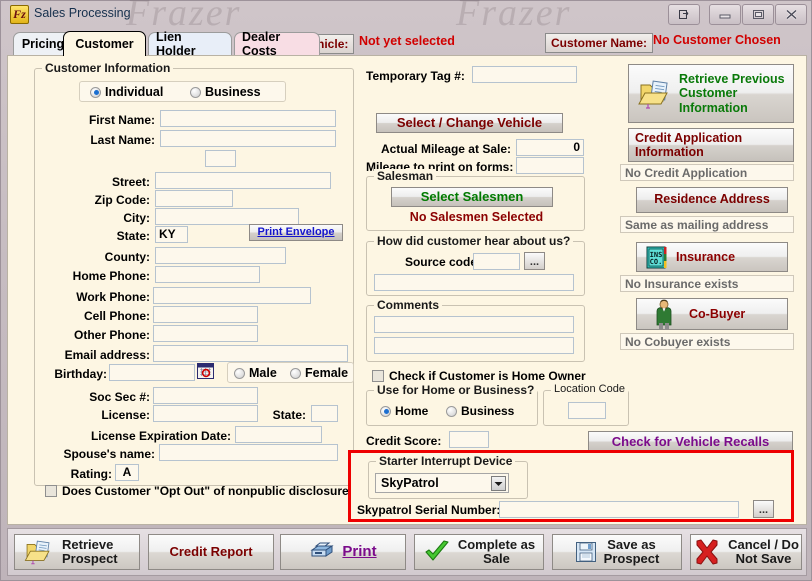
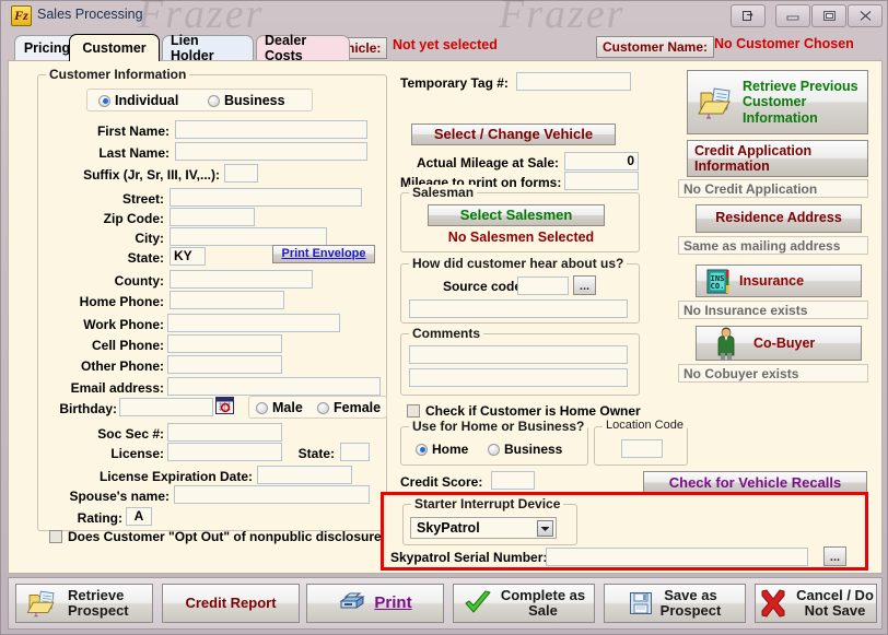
  Frazer
  Frazer
  Fz
  Sales Processing
  Pricing
  Customer
  Lien Holder
  Dealer Costs
  hicle:
  Not yet selected
  Customer Name:
  No Customer Chosen
  Customer Information
  Individual
  Business
  First Name:
  Last Name:
+ Suffix (Jr, Sr, III, IV,...):
  Street:
  Zip Code:
  City:
  State:
  KY
  Print Envelope
  County:
  Home Phone:
  Work Phone:
  Cell Phone:
  Other Phone:
  Email address:
  Birthday:
  Male
  Female
  Soc Sec #:
  License:
  State:
  License Expiration Date:
  Spouse's name:
  Rating:
  A
  Does Customer "Opt Out" of nonpublic disclosure
  Temporary Tag #:
  Select / Change Vehicle
  Actual Mileage at Sale:
  0
  Mileage to print on forms:
  Salesman
  Select Salesmen
  No Salesmen Selected
  How did customer hear about us?
  Source cod
  ...
  Comments
  Check if Customer is Home Owner
  Use for Home or Business?
  Home
  Business
  Location Code
  Credit Score:
  Retrieve Previous
  Customer
  Information
  Credit Application
  Information
  No Credit Application
  Residence Address
  Same as mailing address
  INS
  CO.
  Insurance
  No Insurance exists
  Co-Buyer
  No Cobuyer exists
  Check for Vehicle Recalls
  Starter Interrupt Device
  SkyPatrol
  Skypatrol Serial Number
  ...
  Retrieve
  Prospect
  Credit Report
  Print
  Complete as
  Sale
  Save as
  Prospect
  Cancel / Do
  Not Save
